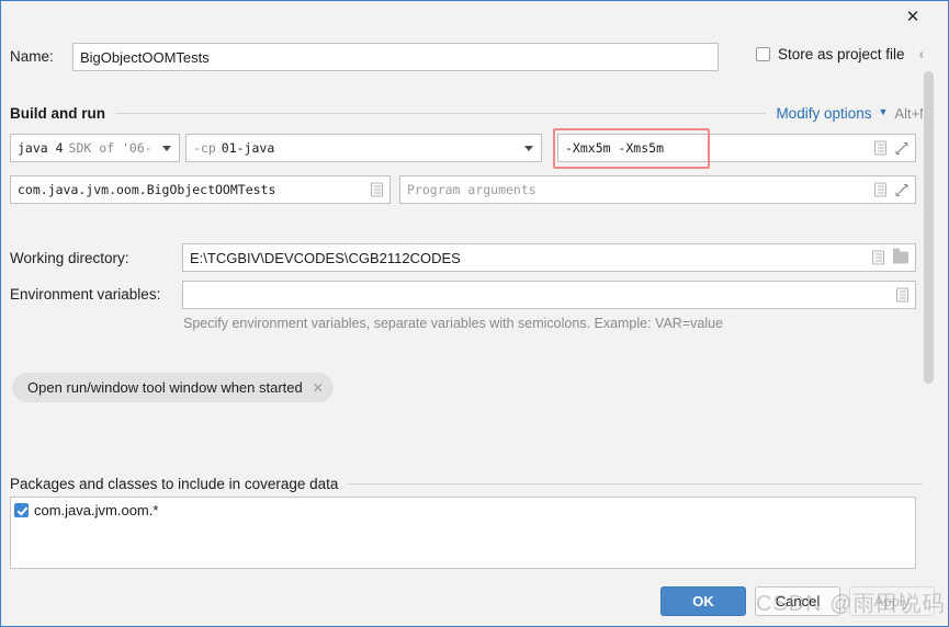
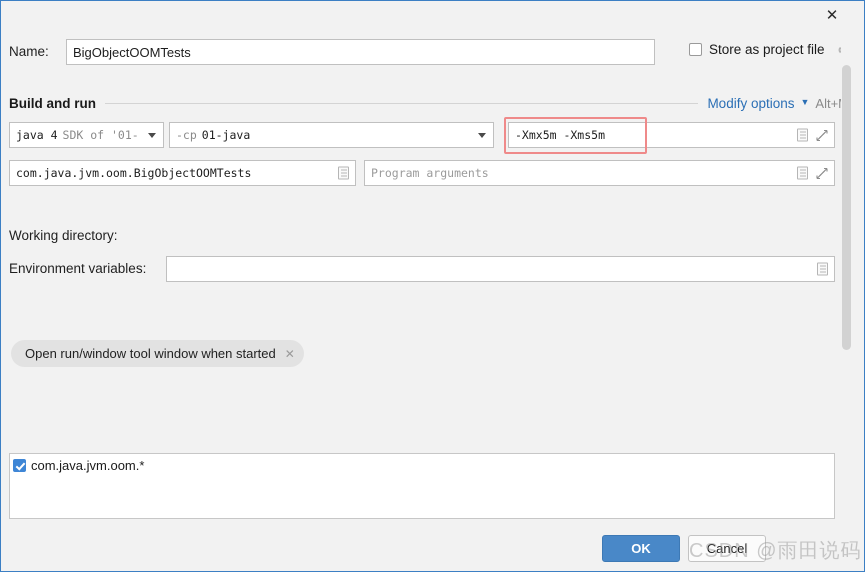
  ✕
  Name:
  BigObjectOOMTests
  Store as project file
  Build and run
  Modify options
  ▼
  Alt+
  java 4
- SDK of '06-
+ SDK of '01-
  -cp
  01-java
  -Xmx5m -Xms5m
  com.java.jvm.oom.BigObjectOOMTests
  Program arguments
  Working directory:
- E:\TCGBIV\DEVCODES\CGB2112CODES
  Environment variables:
- Specify environment variables, separate variables with semicolons. Example: VAR=value
  Open run/window tool window when started
  ✕
- Packages and classes to include in coverage data
  com.java.jvm.oom.*
- Apply
  OK
  Cancel
  CSDN @雨田说码
